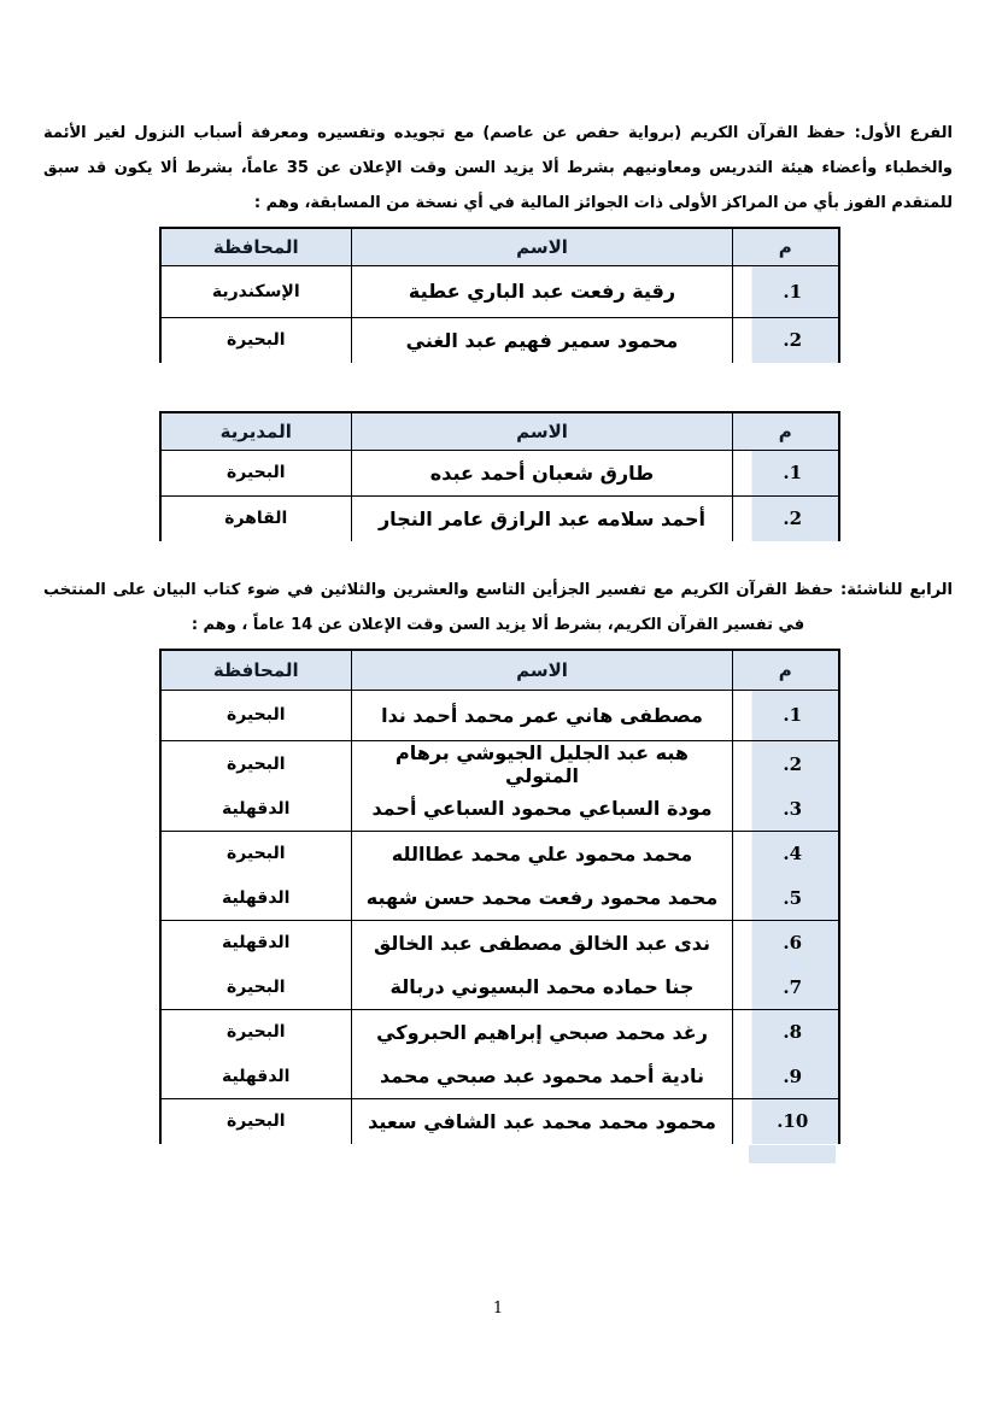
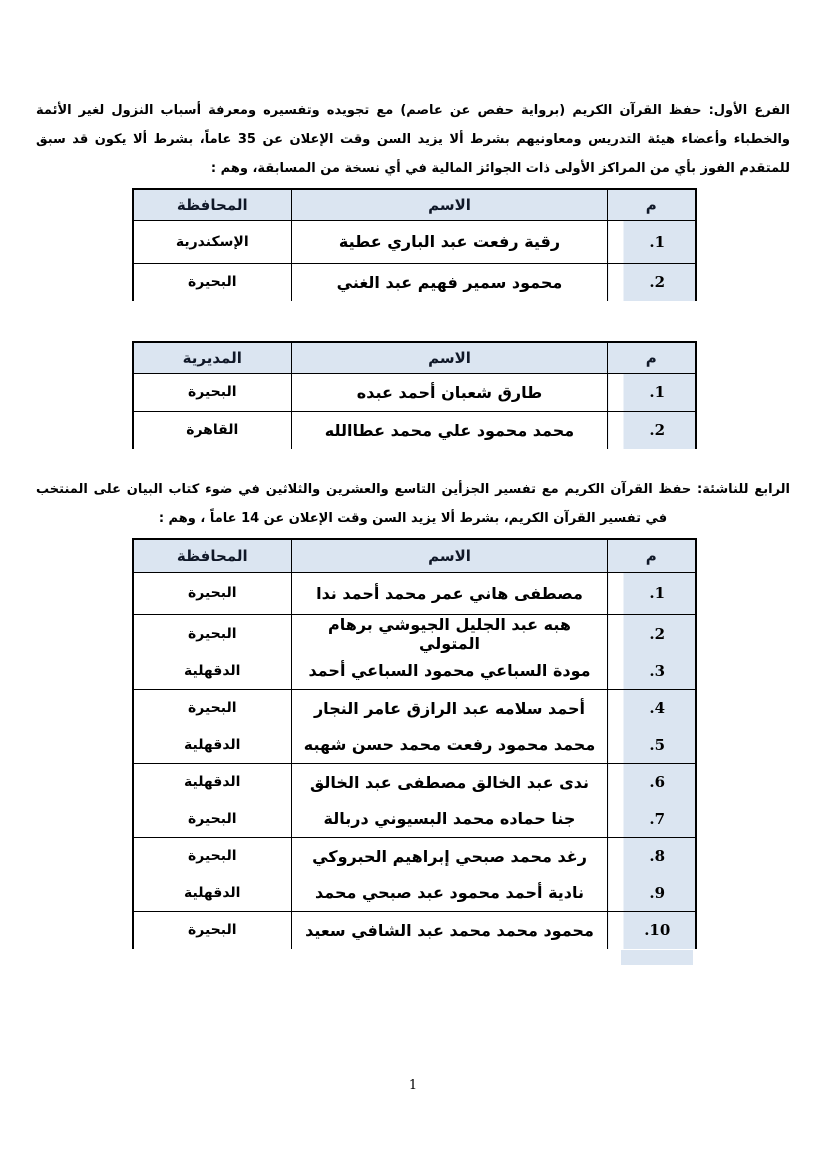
  الفرع الأول: حفظ القرآن الكريم (برواية حفص عن عاصم) مع تجويده وتفسيره ومعرفة أسباب النزول لغير الأئمة والخطباء وأعضاء هيئة التدريس ومعاونيهم بشرط ألا يزيد السن وقت الإعلان عن 35 عاماً، بشرط ألا يكون قد سبق للمتقدم الفوز بأي من المراكز الأولى ذات الجوائز المالية في أي نسخة من المسابقة، وهم :
  م	الاسم	المحافظة
  .1	رقية رفعت عبد الباري عطية	الإسكندرية
  .2	محمود سمير فهيم عبد الغني	البحيرة
  م	الاسم	المديرية
  .1	طارق شعبان أحمد عبده	البحيرة
- .2	أحمد سلامه عبد الرازق عامر النجار	القاهرة
+ .2	محمد محمود علي محمد عطاالله	القاهرة
  الرابع للناشئة: حفظ القرآن الكريم مع تفسير الجزأين التاسع والعشرين والثلاثين في ضوء كتاب البيان على المنتخب في تفسير القرآن الكريم، بشرط ألا يزيد السن وقت الإعلان عن 14 عاماً ، وهم :
  م	الاسم	المحافظة
  .1	مصطفى هاني عمر محمد أحمد ندا	البحيرة
  .2	هبه عبد الجليل الجيوشي برهام المتولي	البحيرة
  .3	مودة السباعي محمود السباعي أحمد	الدقهلية
- .4	محمد محمود علي محمد عطاالله	البحيرة
+ .4	أحمد سلامه عبد الرازق عامر النجار	البحيرة
  .5	محمد محمود رفعت محمد حسن شهبه	الدقهلية
  .6	ندى عبد الخالق مصطفى عبد الخالق	الدقهلية
  .7	جنا حماده محمد البسيوني دربالة	البحيرة
  .8	رغد محمد صبحي إبراهيم الحبروكي	البحيرة
  .9	نادية أحمد محمود عبد صبحي محمد	الدقهلية
  .10	محمود محمد محمد عبد الشافي سعيد	البحيرة
  1
